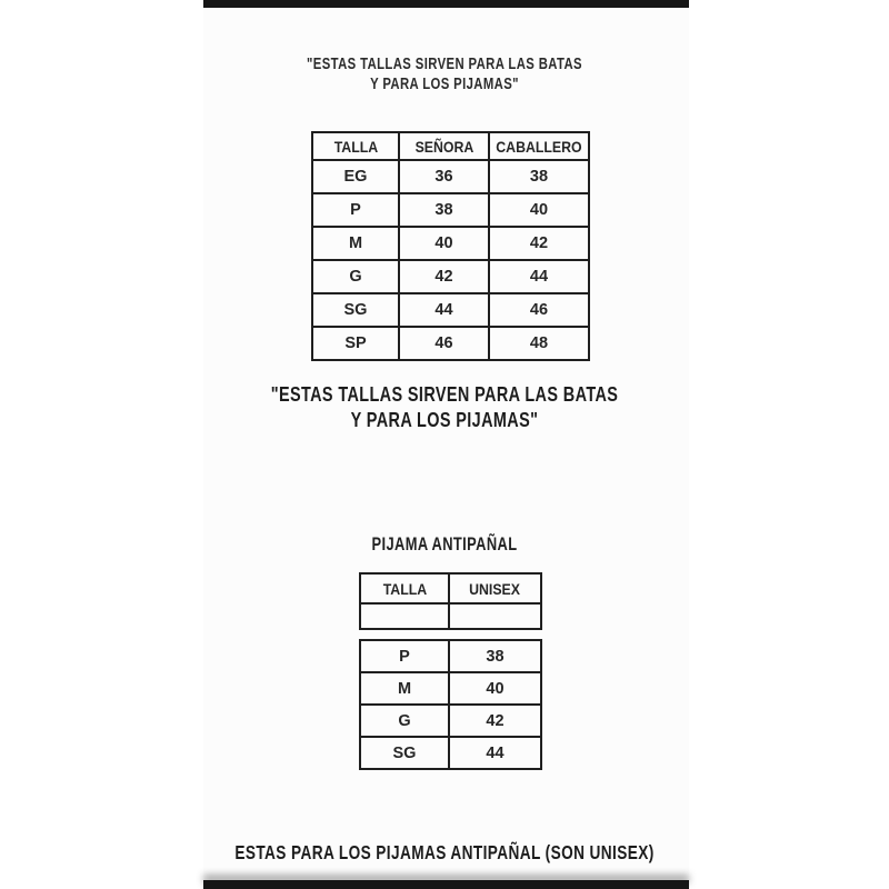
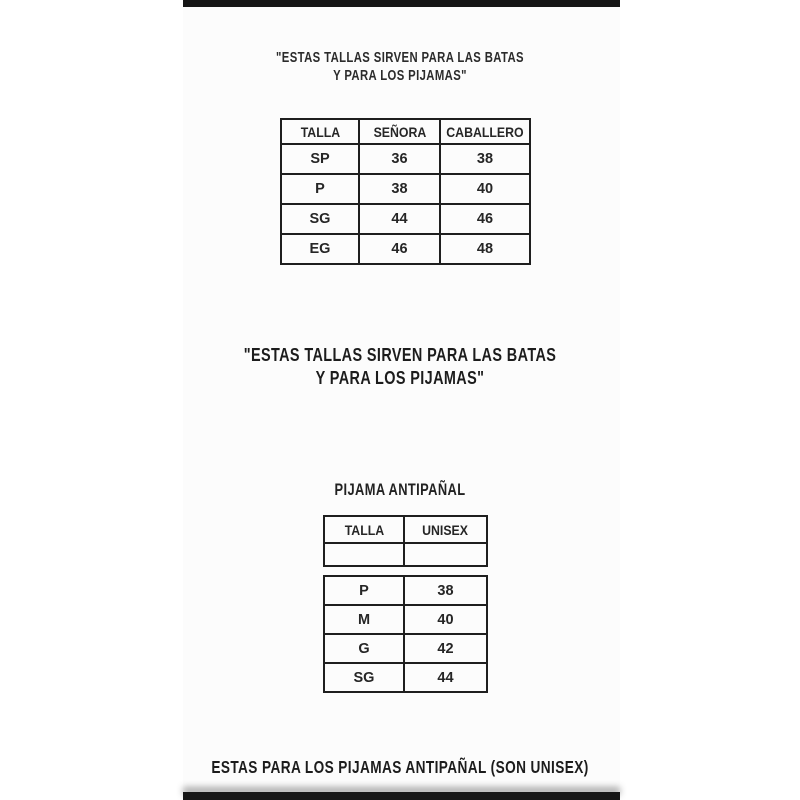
  "ESTAS TALLAS SIRVEN PARA LAS BATAS
  Y PARA LOS PIJAMAS"
  TALLA	SEÑORA	CABALLERO
- EG	36	38
+ SP	36	38
  P	38	40
- M	40	42
- G	42	44
  SG	44	46
- SP	46	48
+ EG	46	48
  "ESTAS TALLAS SIRVEN PARA LAS BATAS
  Y PARA LOS PIJAMAS"
  PIJAMA ANTIPAÑAL
  TALLA	UNISEX
  P	38
  M	40
  G	42
  SG	44
  ESTAS PARA LOS PIJAMAS ANTIPAÑAL (SON UNISEX)
